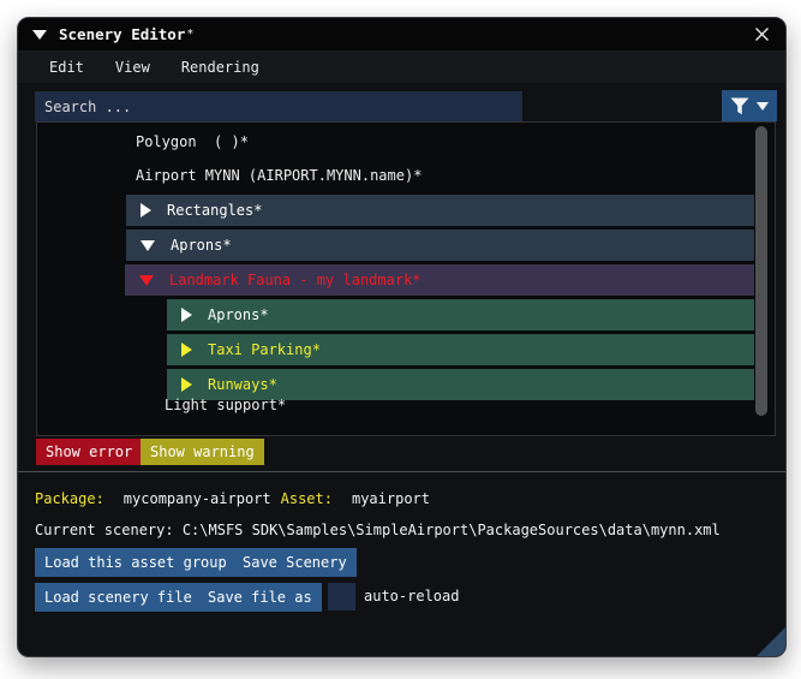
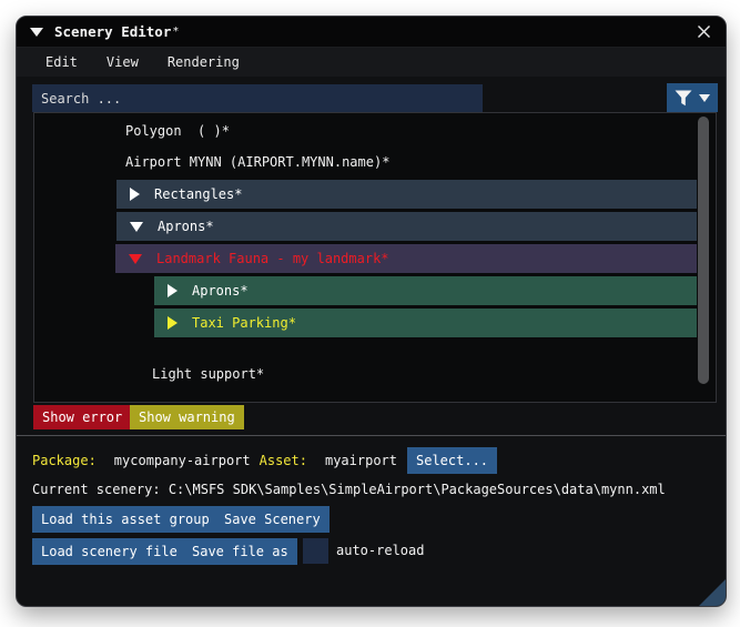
  Scenery Editor
  *
  Edit
  View
  Rendering
  Search ...
  Polygon ( )*
  Airport MYNN (AIRPORT.MYNN.name)*
  Rectangles*
  Aprons*
  Landmark Fauna - my landmark*
  Aprons*
  Taxi Parking*
- Runways*
  Light support*
  Show error
  Show warning
  Package:
  mycompany-airport
  Asset:
  myairport
+ Select...
  Current scenery: C:\MSFS SDK\Samples\SimpleAirport\PackageSources\data\mynn.xml
  Load this asset group
  Save Scenery
  Load scenery file
  Save file as
  auto-reload
